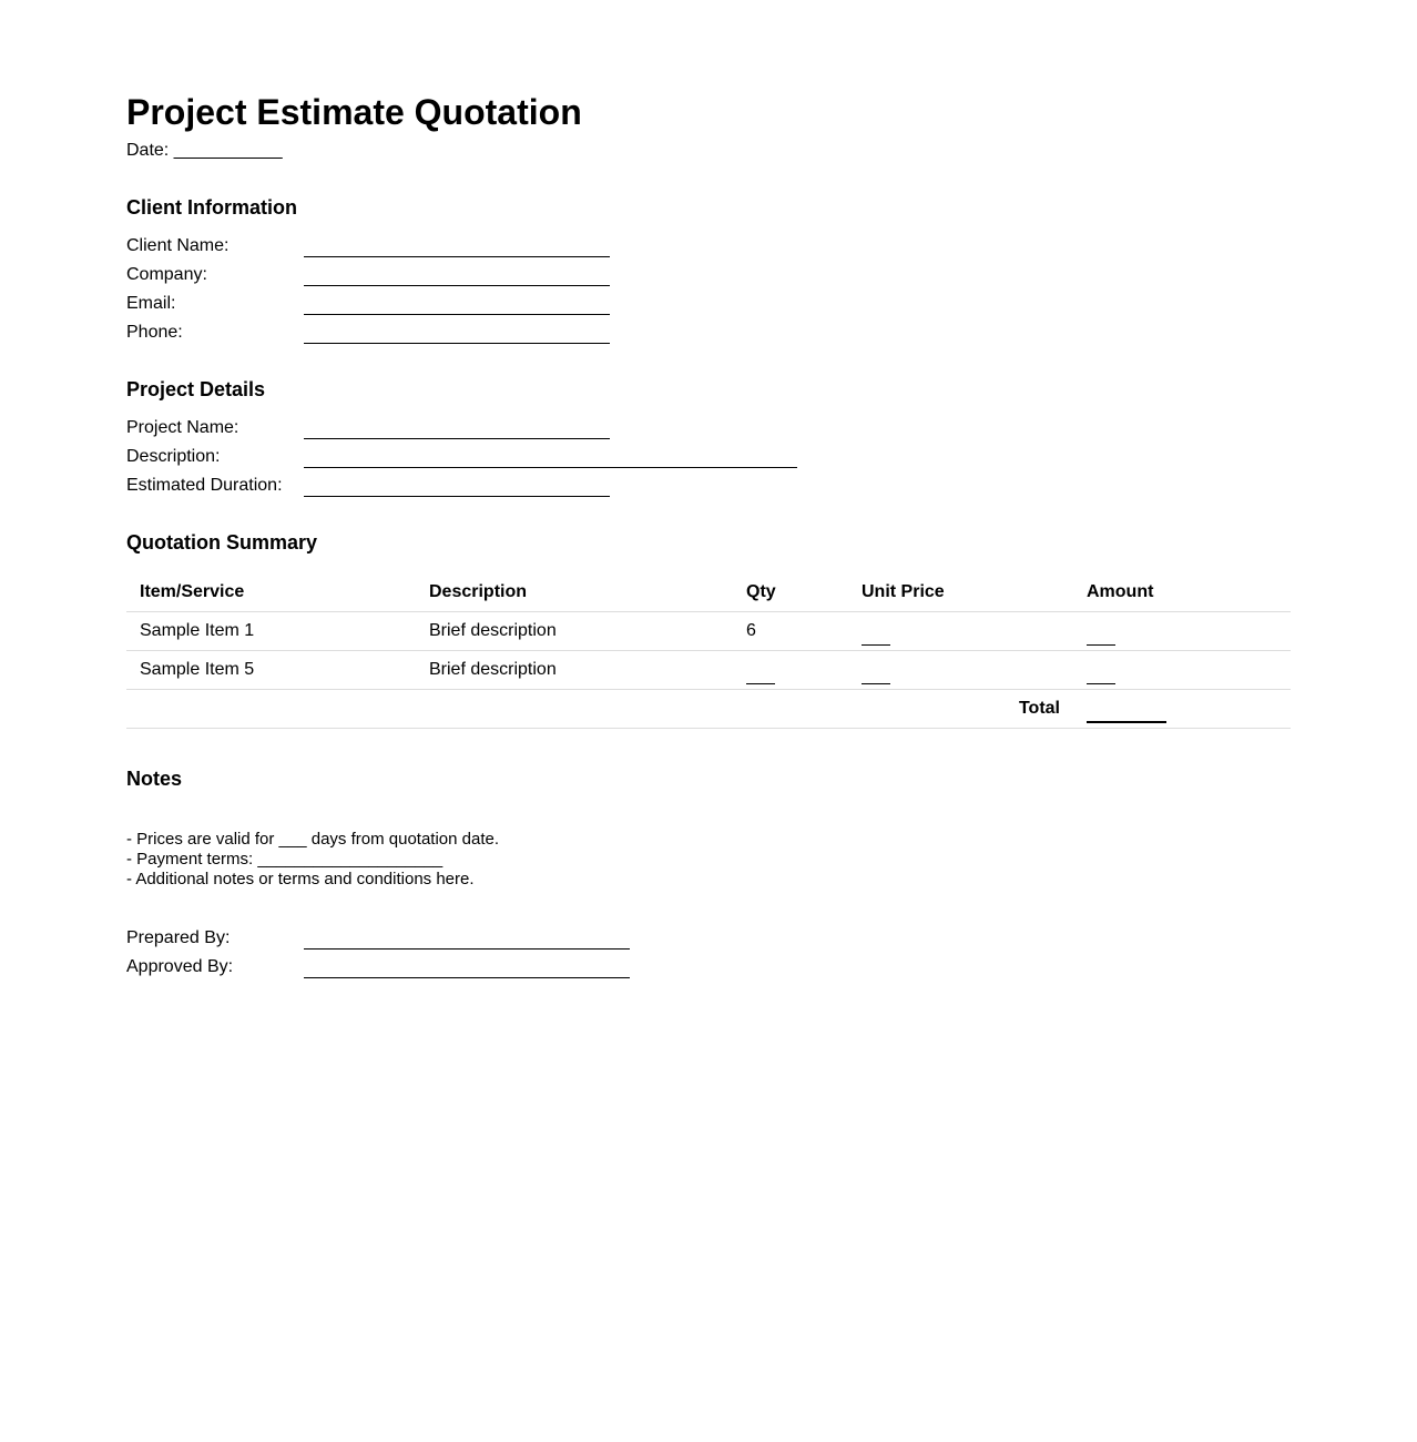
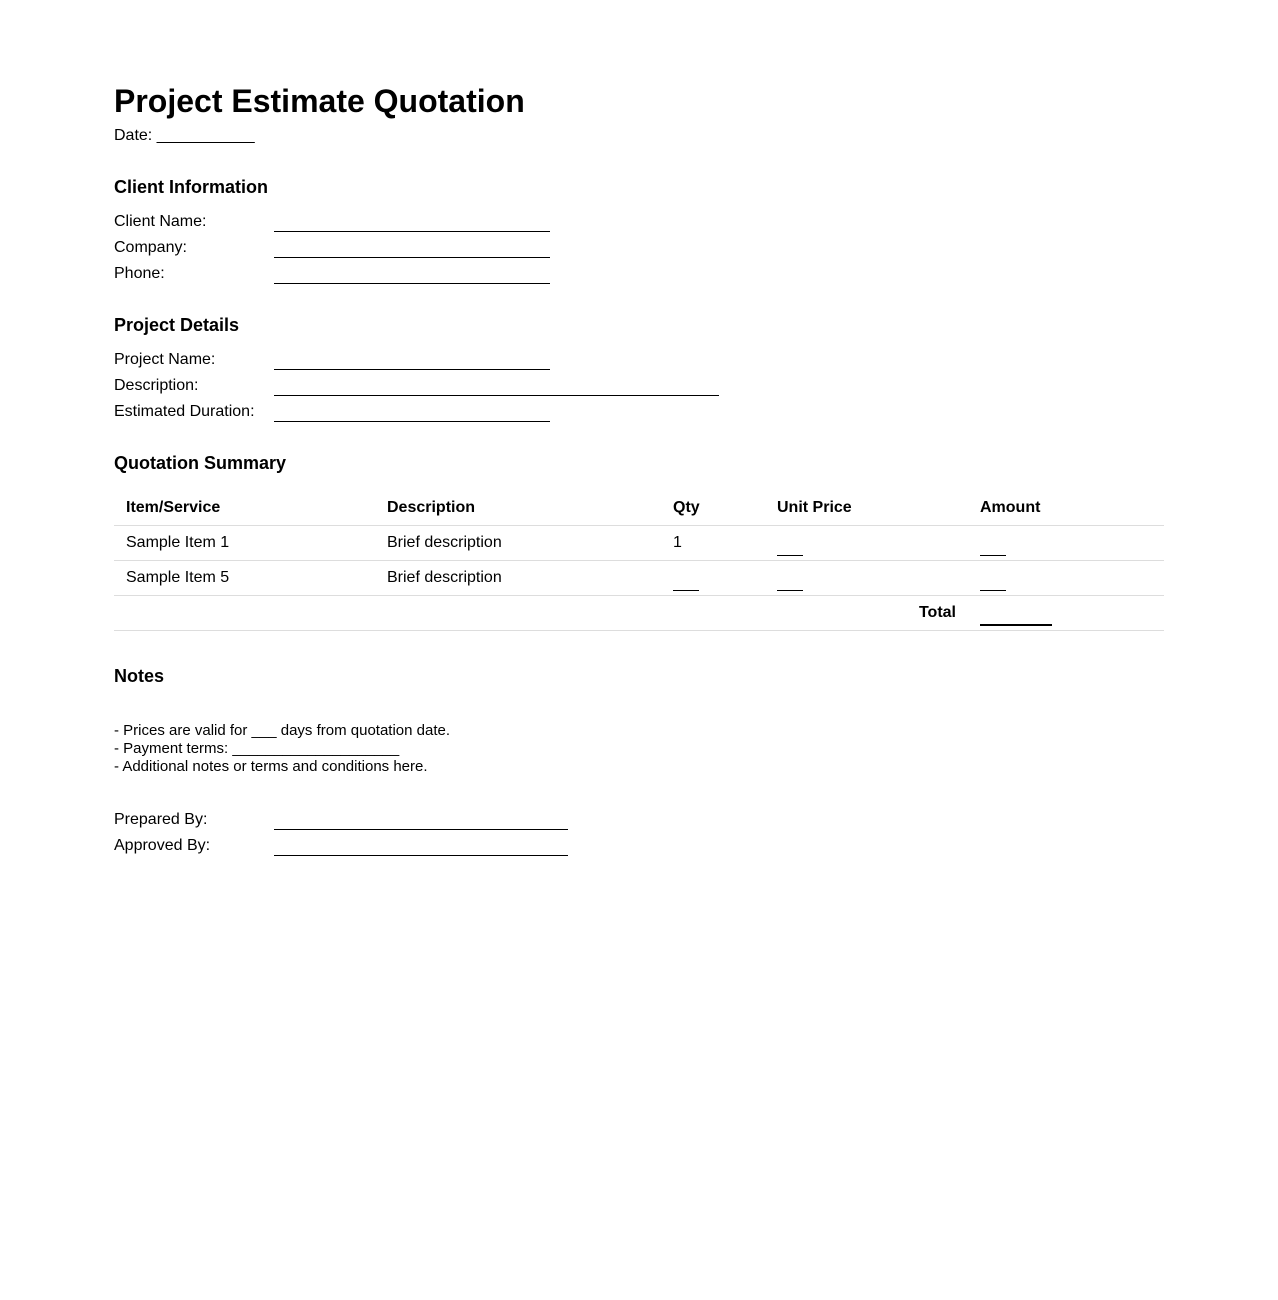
  Project Estimate Quotation
  Date: ___________
  Client Information
  Client Name:
  Company:
- Email:
  Phone:
  Project Details
  Project Name:
  Description:
  Estimated Duration:
  Quotation Summary
  Item/Service	Description	Qty	Unit Price	Amount
- Sample Item 1	Brief description	6
+ Sample Item 1	Brief description	1
  Sample Item 5	Brief description
  Total
  Notes
  - Prices are valid for ___ days from quotation date.
  - Payment terms: ____________________
  - Additional notes or terms and conditions here.
  Prepared By:
  Approved By:
